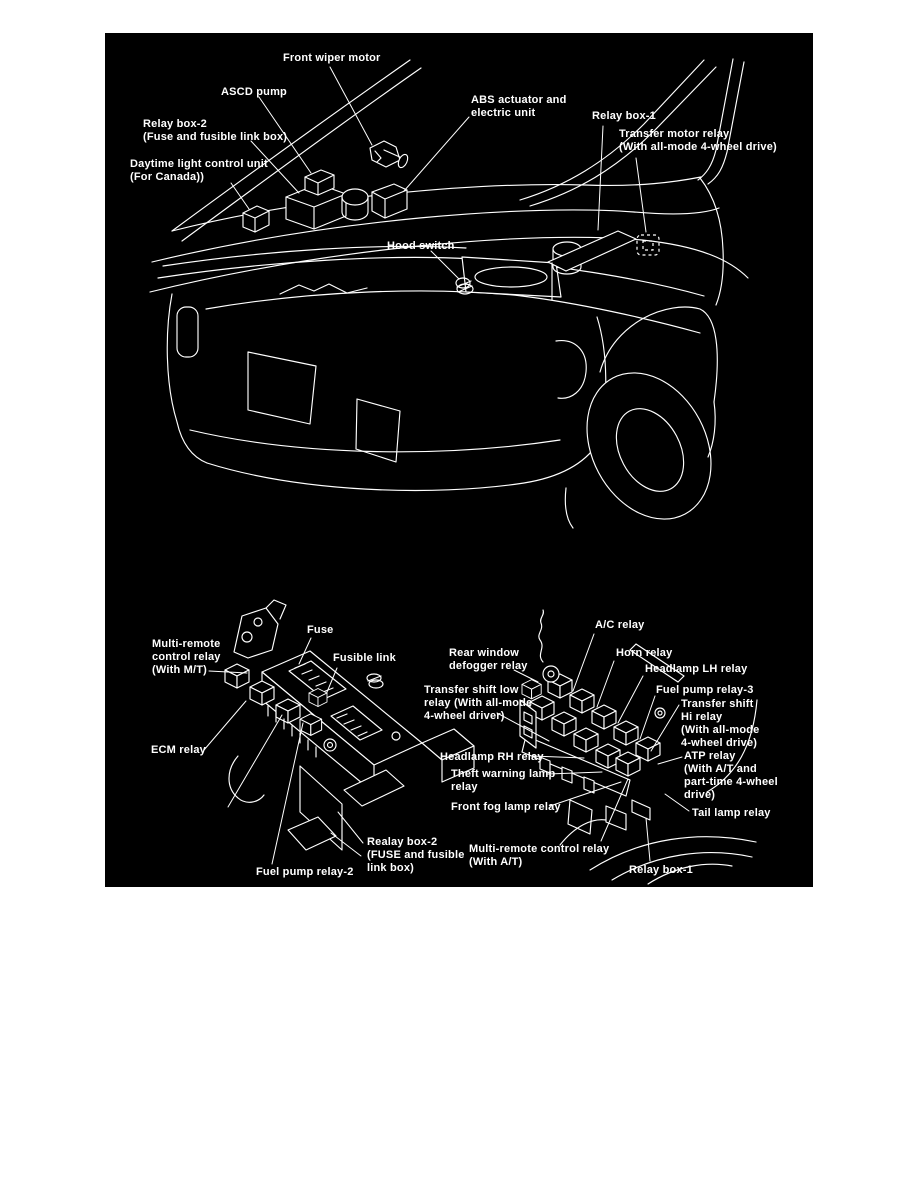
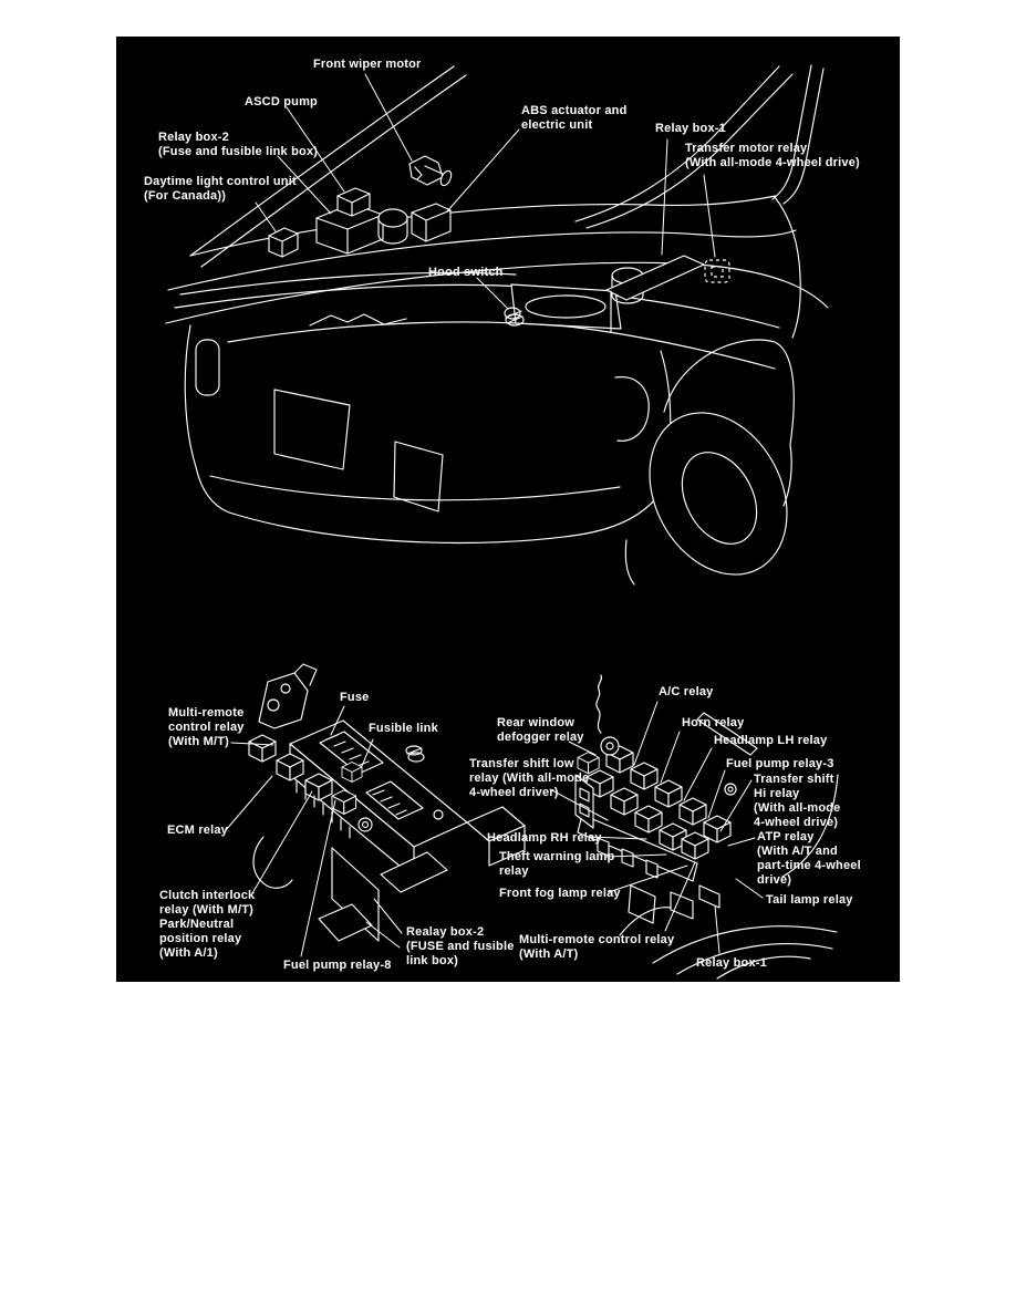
  Front wiper motor
  ASCD pump
  ABS actuator and
  electric unit
  Relay box-1
  Transfer motor relay
  (With all-mode 4-wheel drive)
  Relay box-2
  (Fuse and fusible link box)
  Daytime light control unit
  (For Canada))
  Hood switch
  Multi-remote
  control relay
  (With M/T)
  Fuse
  Fusible link
  ECM relay
+ Clutch interlock
+ relay (With M/T)
+ Park/Neutral
+ position relay
+ (With A/1)
- Fuel pump relay-2
+ Fuel pump relay-8
  Realay box-2
  (FUSE and fusible
  link box)
  A/C relay
  Rear window
  defogger relay
  Horn relay
  Headlamp LH relay
  Fuel pump relay-3
  Transfer shift low
  relay (With all-mode
  4-wheel driver)
  Transfer shift
  Hi relay
  (With all-mode
  4-wheel drive)
  ATP relay
  (With A/T and
  part-time 4-wheel
  drive)
  Headlamp RH relay
  Theft warning lamp
  relay
  Front fog lamp relay
  Multi-remote control relay
  (With A/T)
  Tail lamp relay
  Relay box-1
